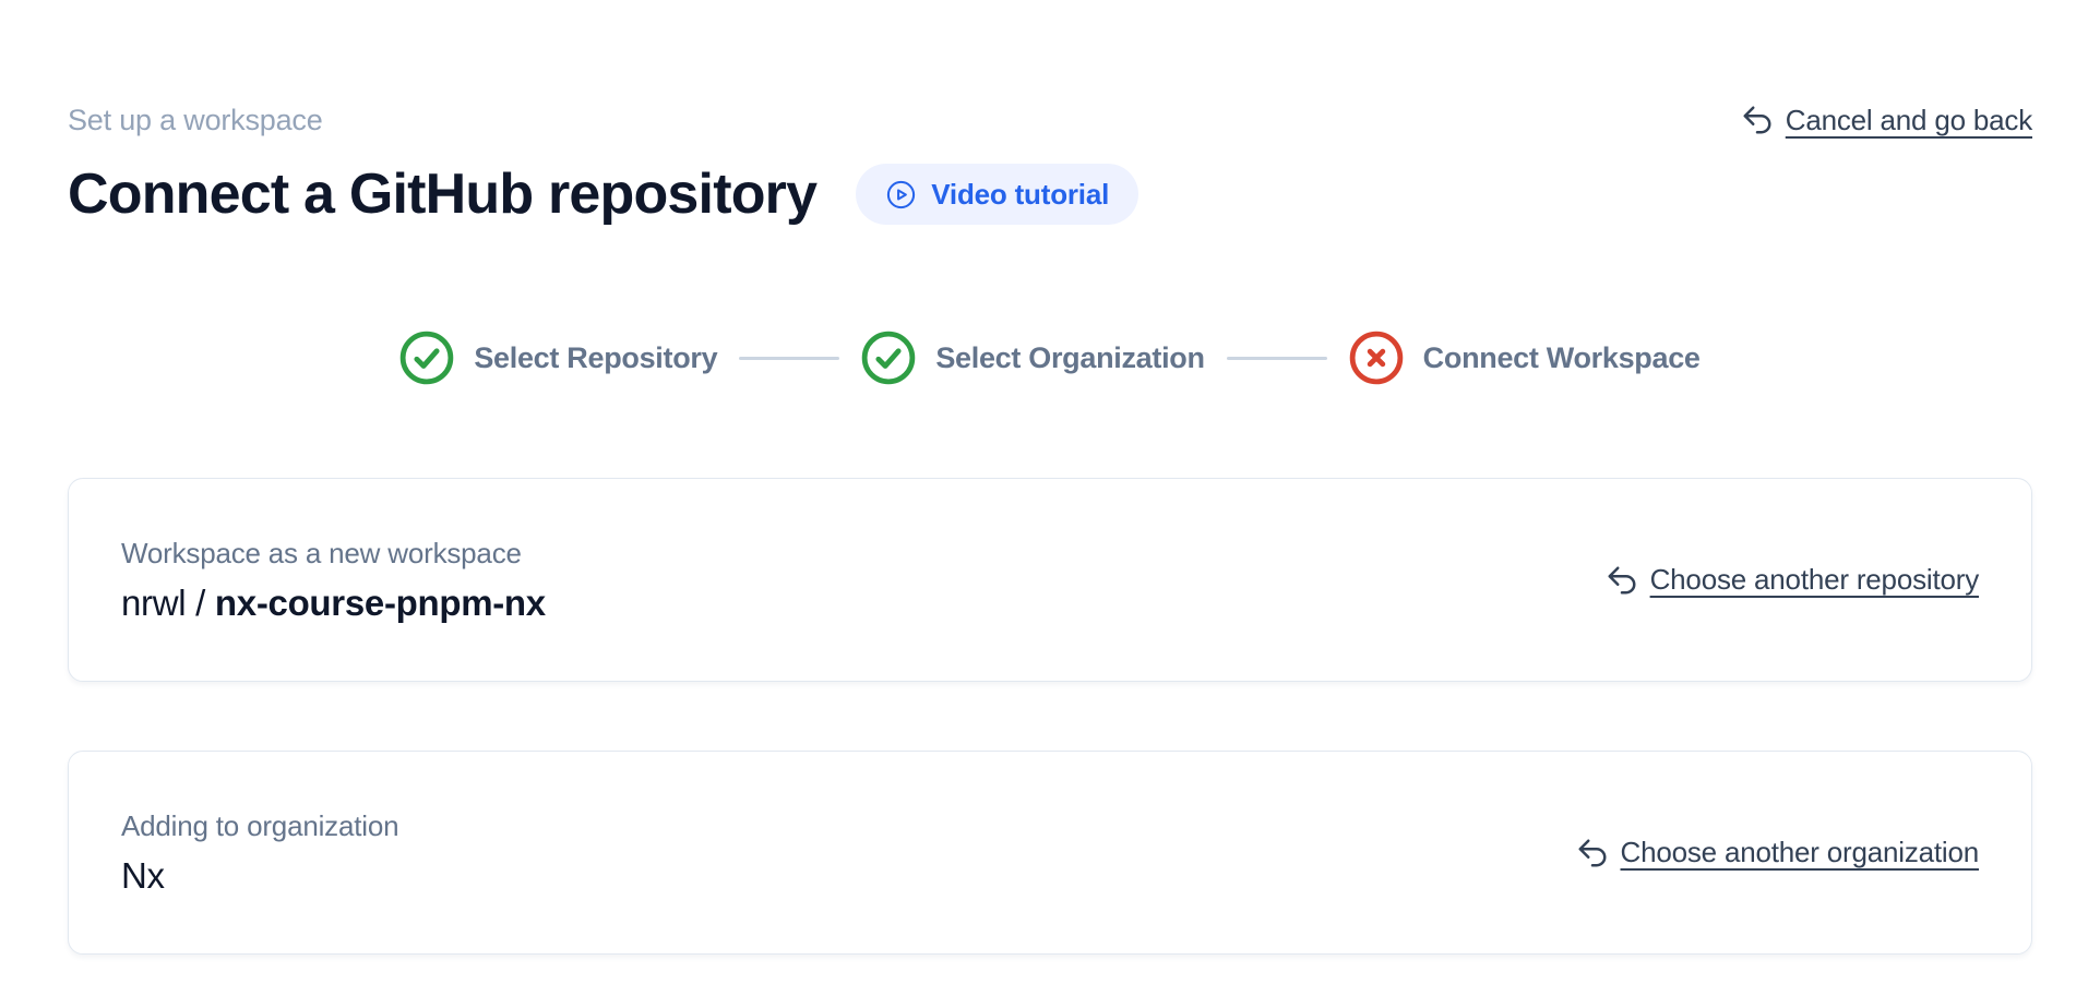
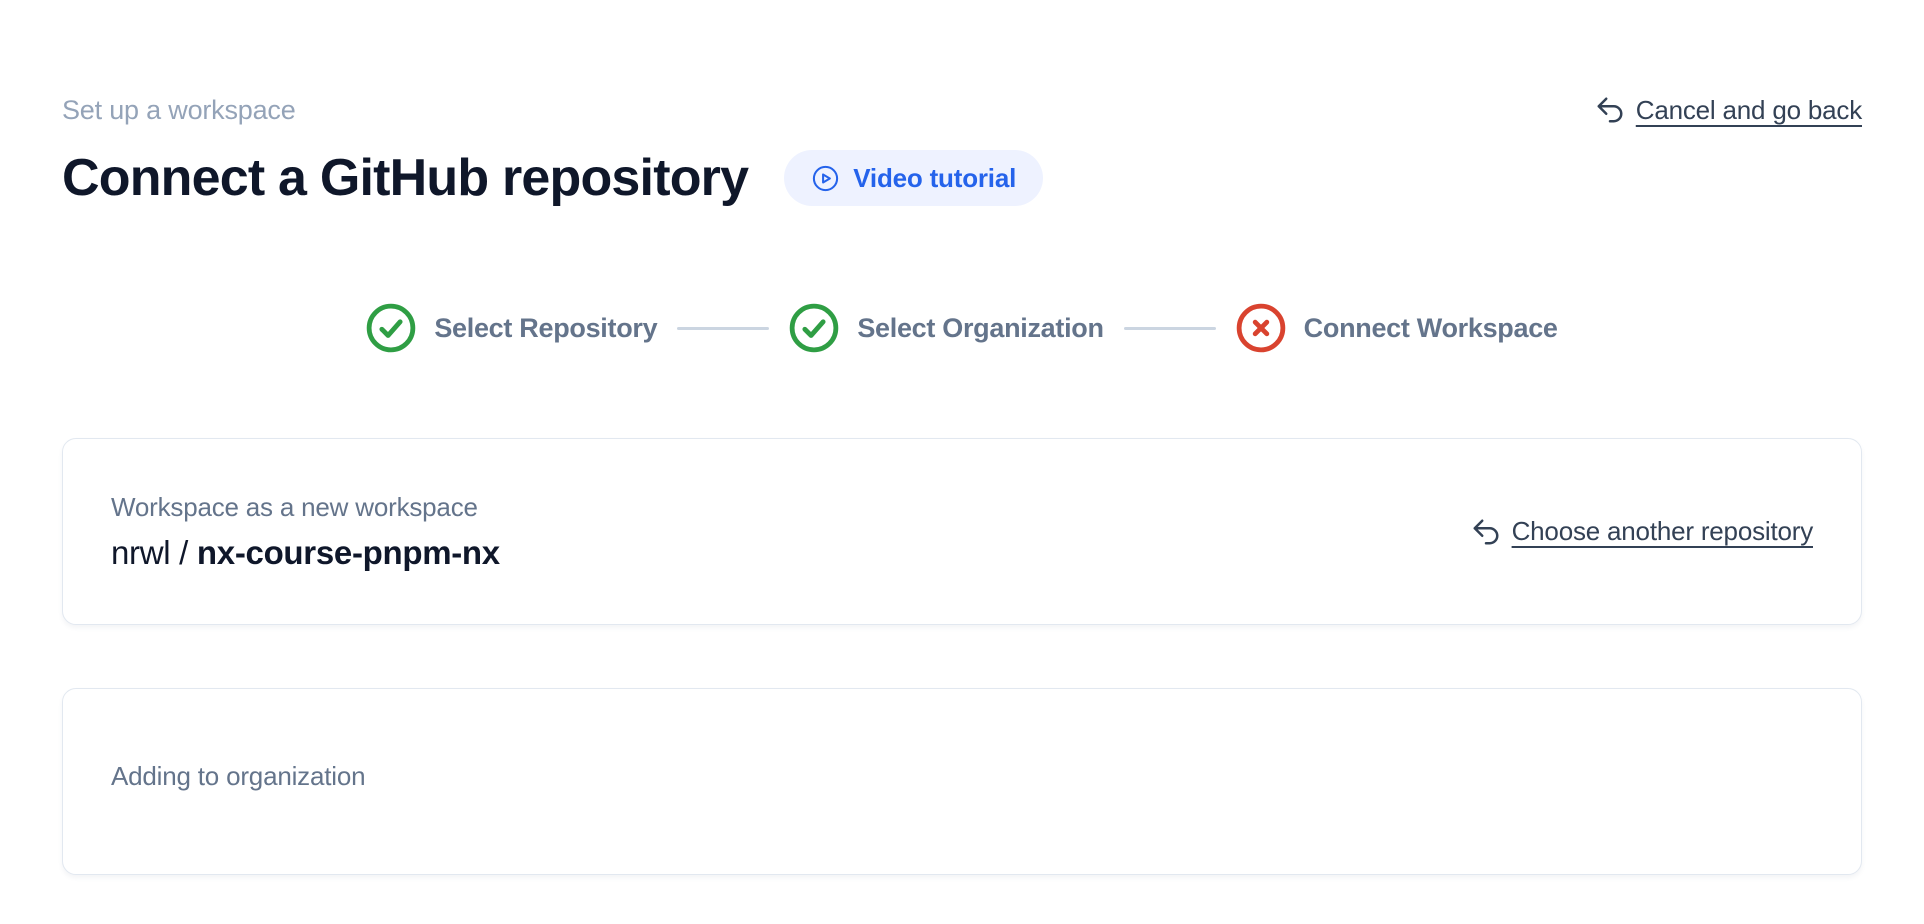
  Set up a workspace
  Cancel and go back
  Connect a GitHub repository
  Video tutorial
  Select Repository
  Select Organization
  Connect Workspace
  Workspace as a new workspace
  nrwl / nx-course-pnpm-nx
  Choose another repository
  Adding to organization
- Nx
- Choose another organization
